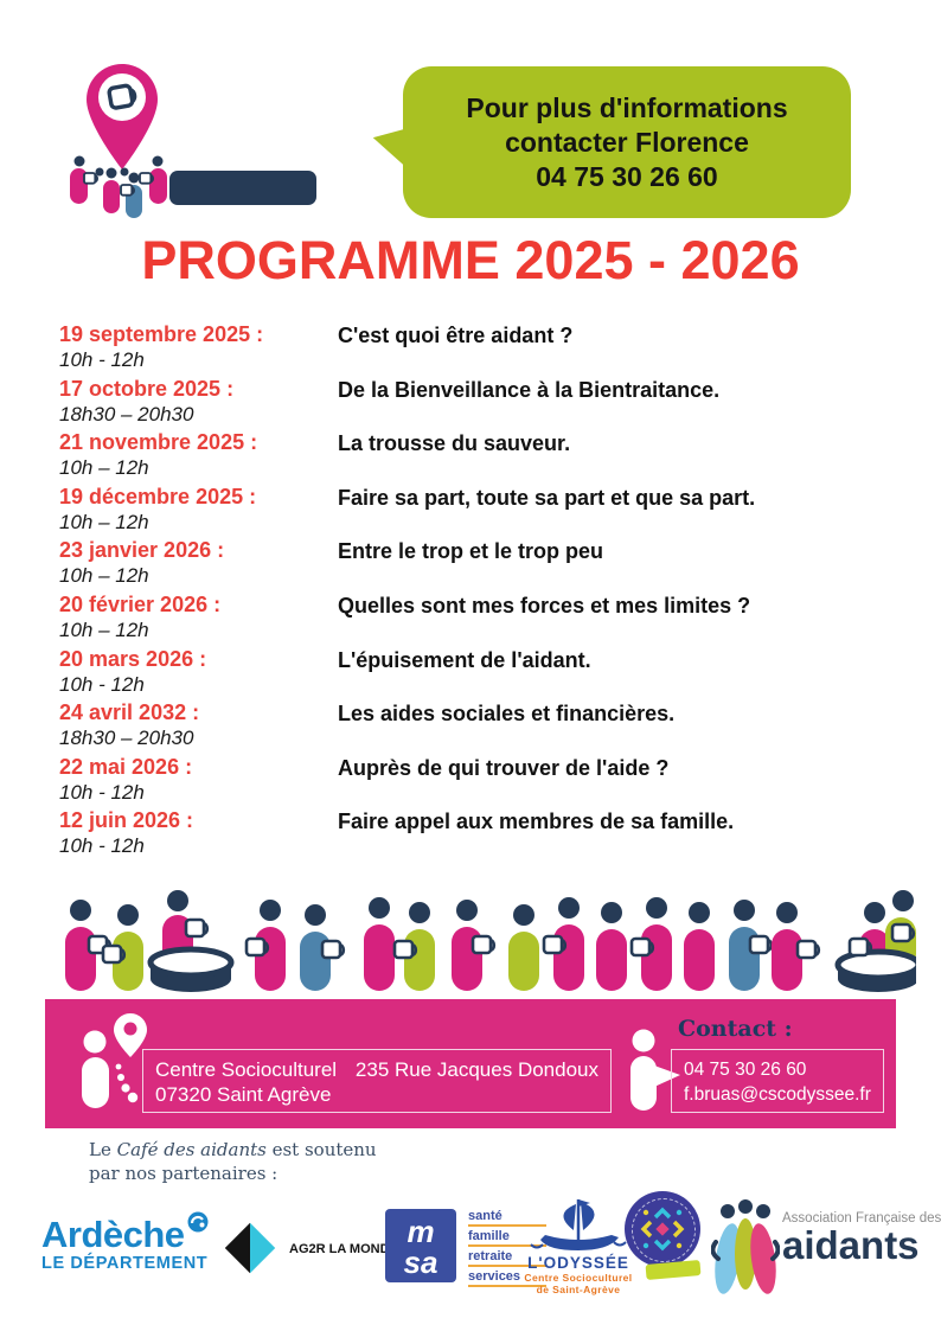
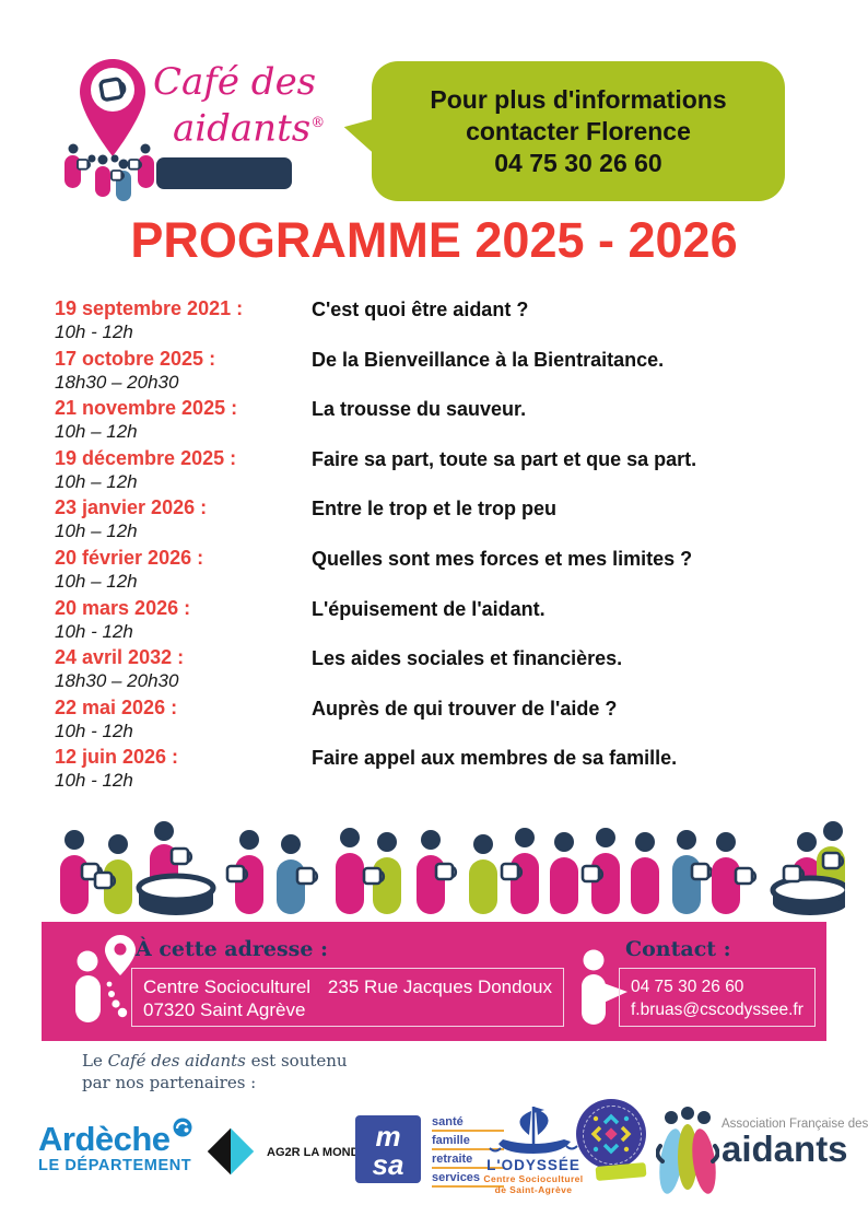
+ Café des
+ aidants®
  Pour plus d'informations
  contacter Florence
  04 75 30 26 60
  PROGRAMME 2025 - 2026
- 19 septembre 2025 :
+ 19 septembre 2021 :
  10h - 12h
  C'est quoi être aidant ?
  17 octobre 2025 :
  18h30 – 20h30
  De la Bienveillance à la Bientraitance.
  21 novembre 2025 :
  10h – 12h
  La trousse du sauveur.
  19 décembre 2025 :
  10h – 12h
  Faire sa part, toute sa part et que sa part.
  23 janvier 2026 :
  10h – 12h
  Entre le trop et le trop peu
  20 février 2026 :
  10h – 12h
  Quelles sont mes forces et mes limites ?
  20 mars 2026 :
  10h - 12h
  L'épuisement de l'aidant.
  24 avril 2032 :
  18h30 – 20h30
  Les aides sociales et financières.
  22 mai 2026 :
  10h - 12h
  Auprès de qui trouver de l'aide ?
  12 juin 2026 :
  10h - 12h
  Faire appel aux membres de sa famille.
+ À cette adresse :
  Centre Socioculturel
  07320 Saint Agrève
  235 Rue Jacques Dondoux
  Contact :
  04 75 30 26 60
  f.bruas@cscodyssee.fr
  Le Café des aidants est soutenu
  par nos partenaires :
  Ardèche
  LE DÉPARTEMENT
  m
  sa
  santé
  famille
  retraite
  services
  L'ODYSSÉE
  Centre Socioculturel
  de Saint-Agrève
  Association Française des
  aidants
